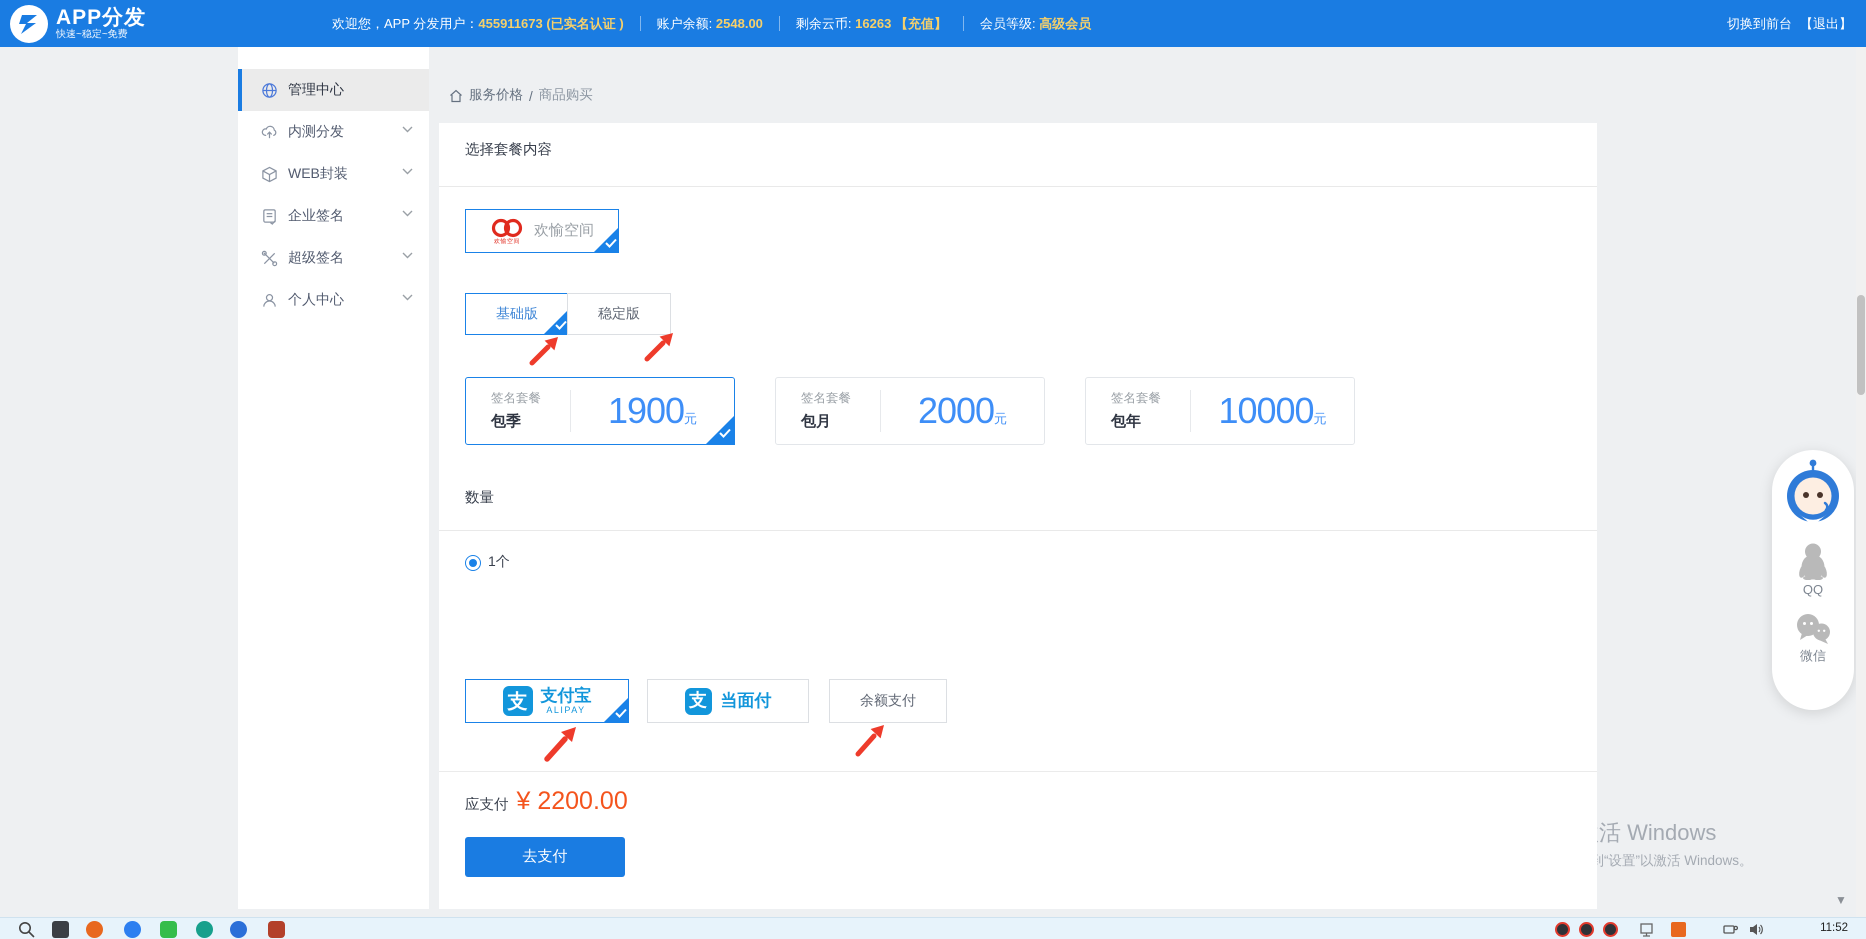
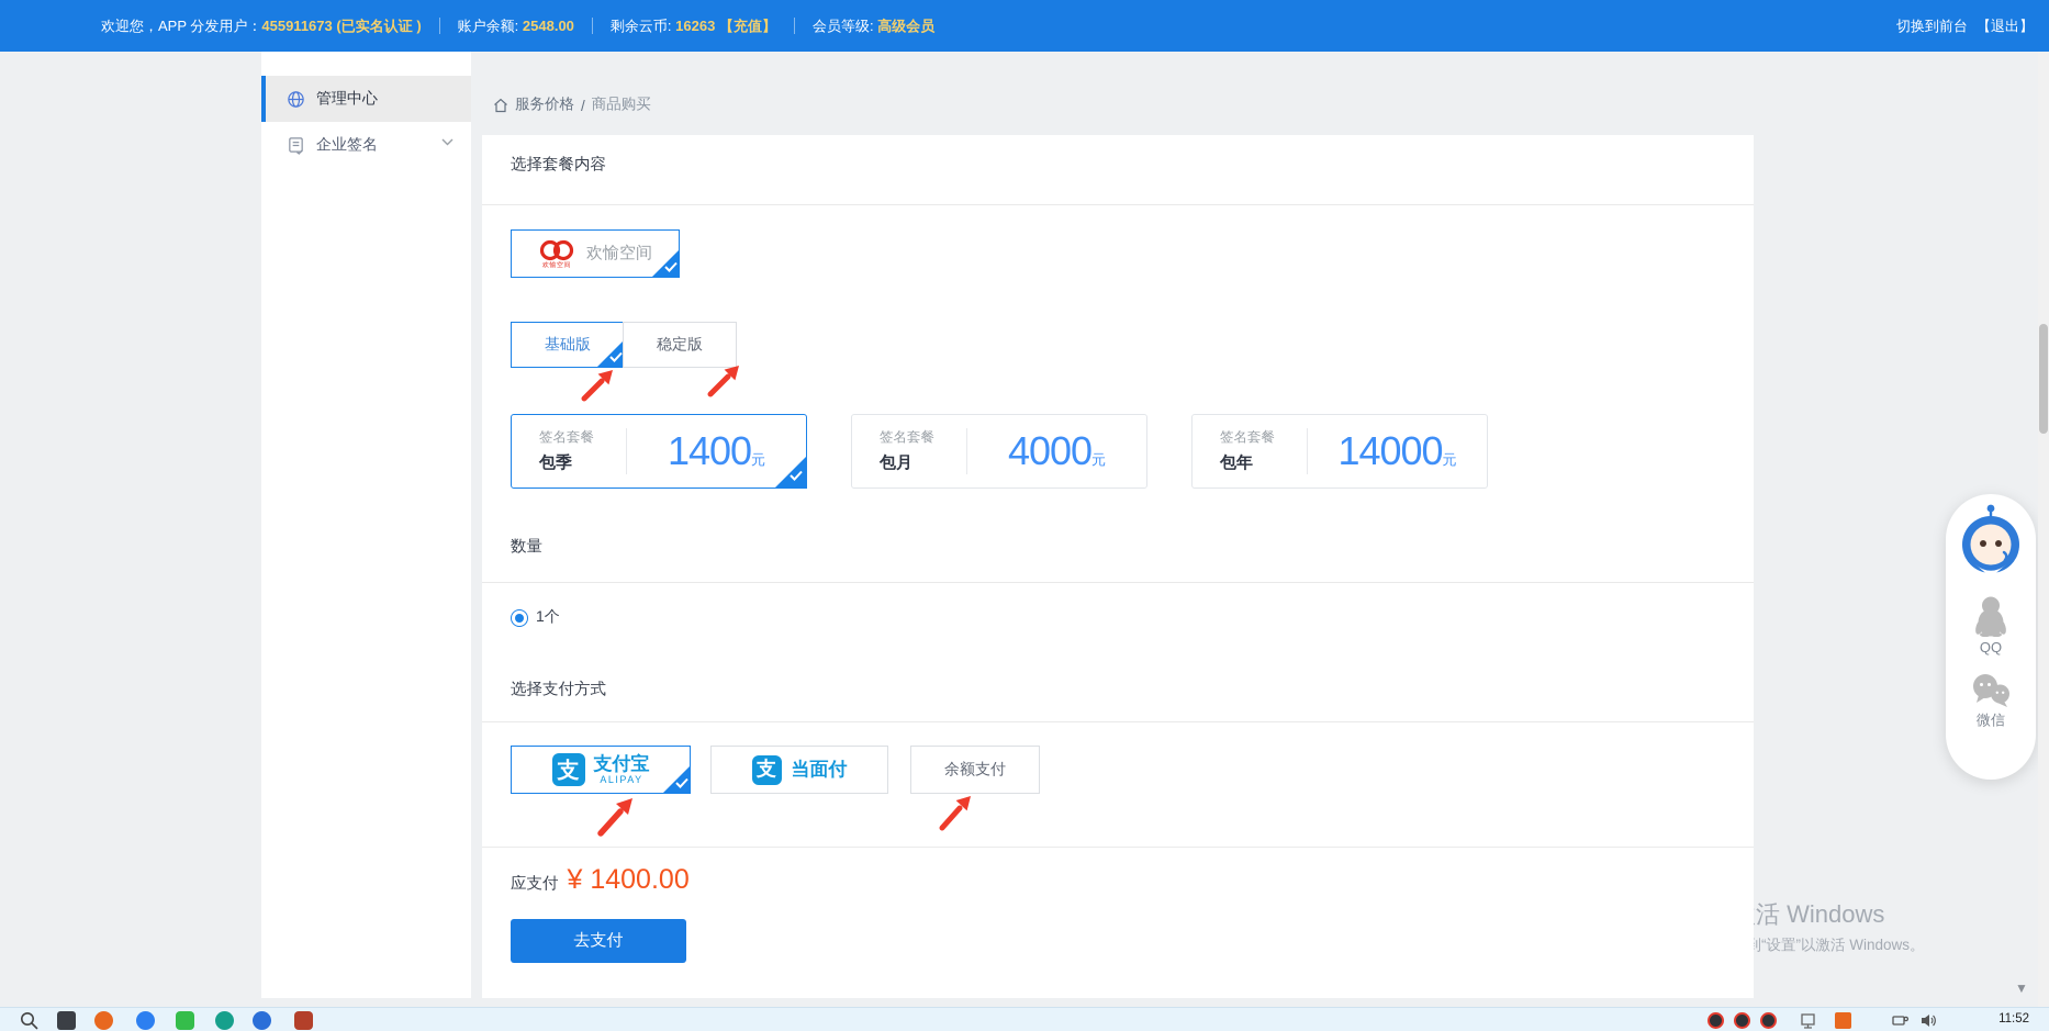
- APP分发
- 快速~稳定~免费
  欢迎您，APP 分发用户：
  455911673
  (已实名认证 )
  账户余额:
  2548.00
  剩余云币:
  16263
  【充值】
  会员等级:
  高级会员
  切换到前台
  【退出】
  管理中心
- 内测分发
- WEB封装
  企业签名
- 超级签名
- 个人中心
  服务价格
  /
  商品购买
  选择套餐内容
  欢愉空间
  基础版
  稳定版
  签名套餐
  包季
- 1900元
+ 1400元
  签名套餐
  包月
- 2000元
+ 4000元
  签名套餐
  包年
- 10000元
+ 14000元
  数量
  1个
+ 选择支付方式
  支
  支付宝
  ALIPAY
  支
  当面付
  余额支付
  应支付
- ¥ 2200.00
+ ¥ 1400.00
  去支付
  QQ
  微信
  活 Windows
  到“设置”以激活 Windows。
  ▼
  11:52
